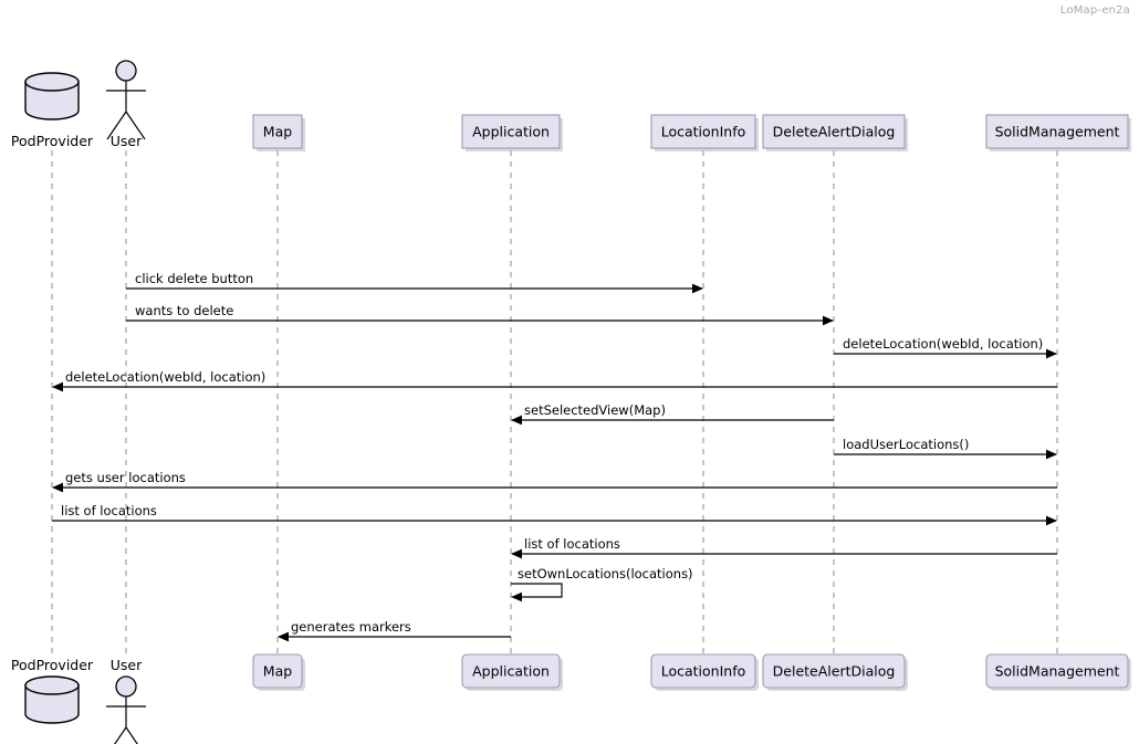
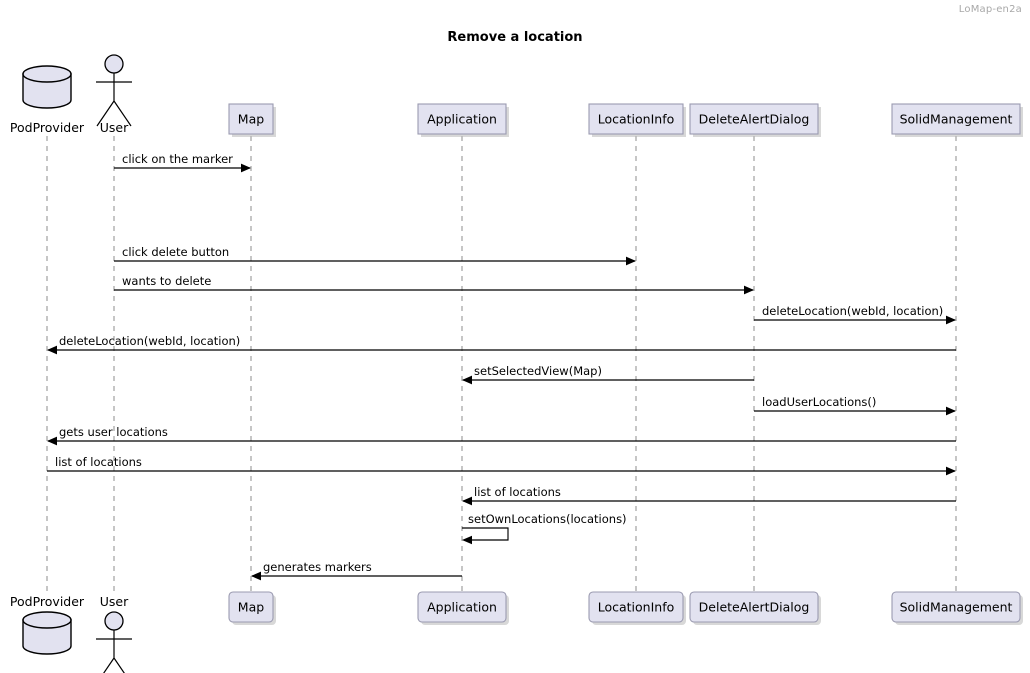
  LoMap-en2a
+ Remove a location
+ click on the marker
  click delete button
  wants to delete
  deleteLocation(webId, location)
  deleteLocation(webId, location)
  setSelectedView(Map)
  loadUserLocations()
  gets user locations
  list of locations
  list of locations
  setOwnLocations(locations)
  generates markers
  PodProvider
  PodProvider
  User
  User
  Map
  Map
  Application
  Application
  LocationInfo
  LocationInfo
  DeleteAlertDialog
  DeleteAlertDialog
  SolidManagement
  SolidManagement
